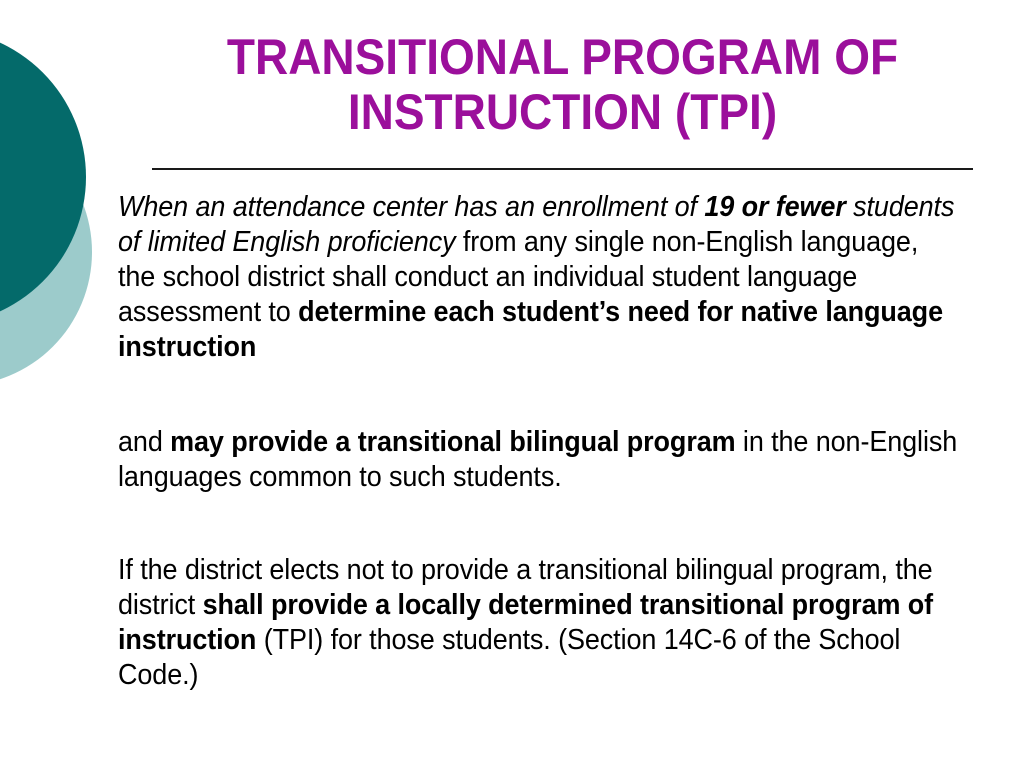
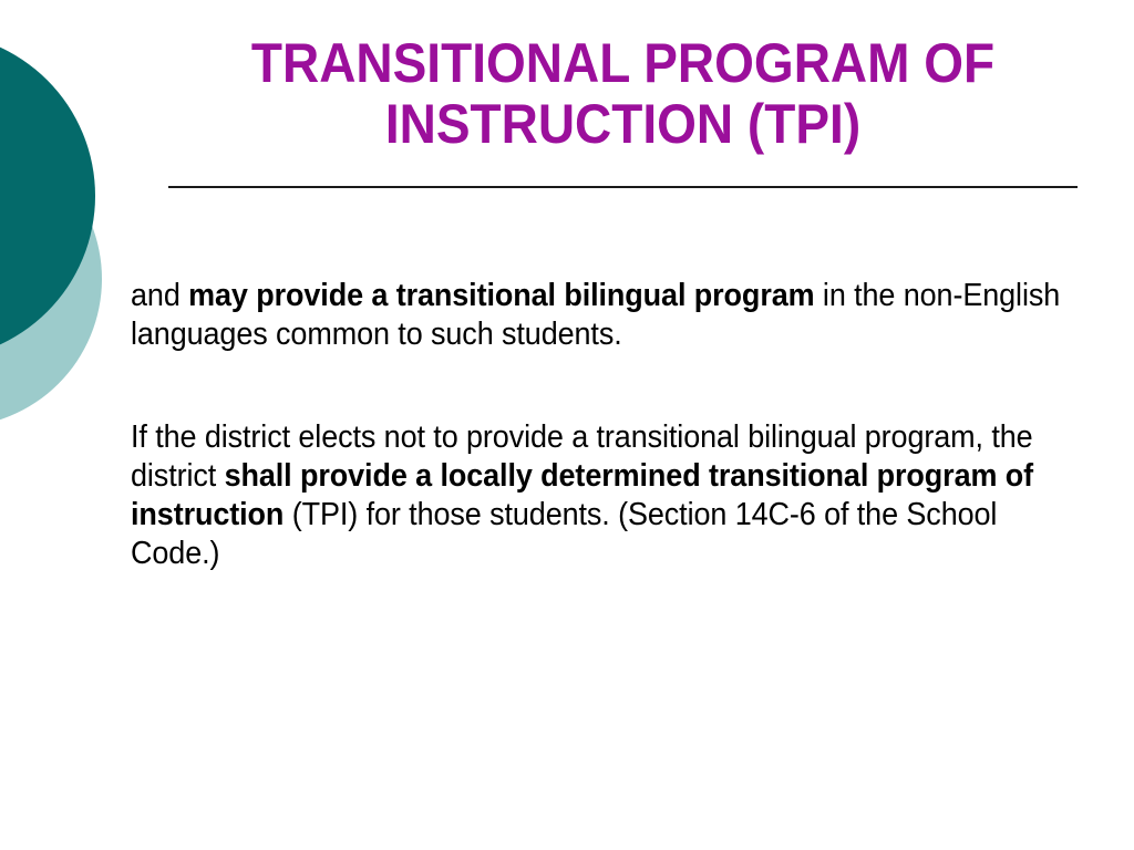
  TRANSITIONAL PROGRAM OF
  INSTRUCTION (TPI)
- When an attendance center has an enrollment of 19 or fewer students of limited English proficiency from any single non-English language, the school district shall conduct an individual student language assessment to determine each student’s need for native language instruction
  and may provide a transitional bilingual program in the non-English languages common to such students.
  If the district elects not to provide a transitional bilingual program, the district shall provide a locally determined transitional program of instruction (TPI) for those students. (Section 14C-6 of the School Code.)
